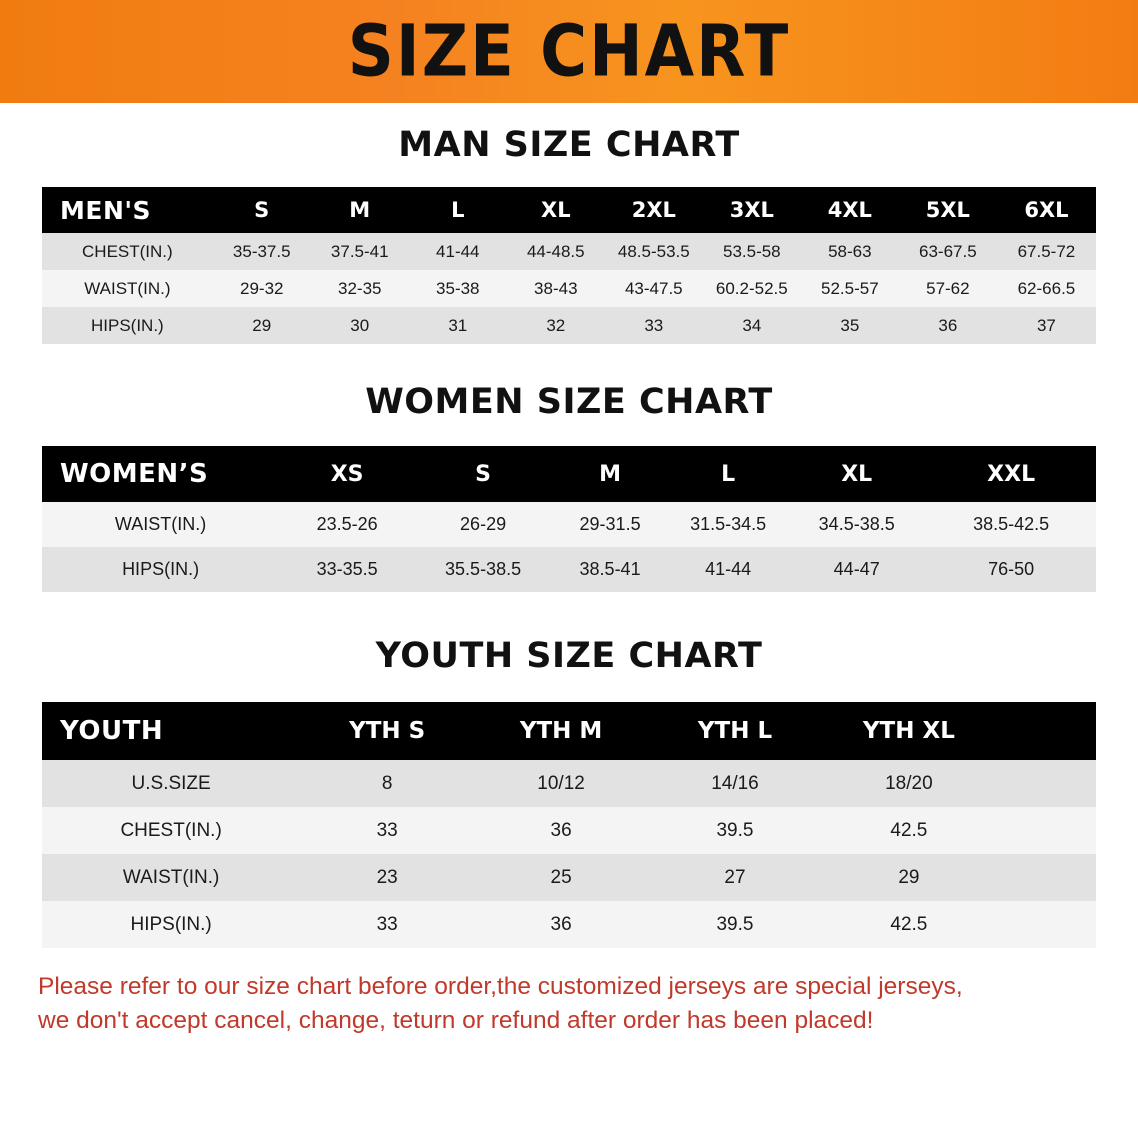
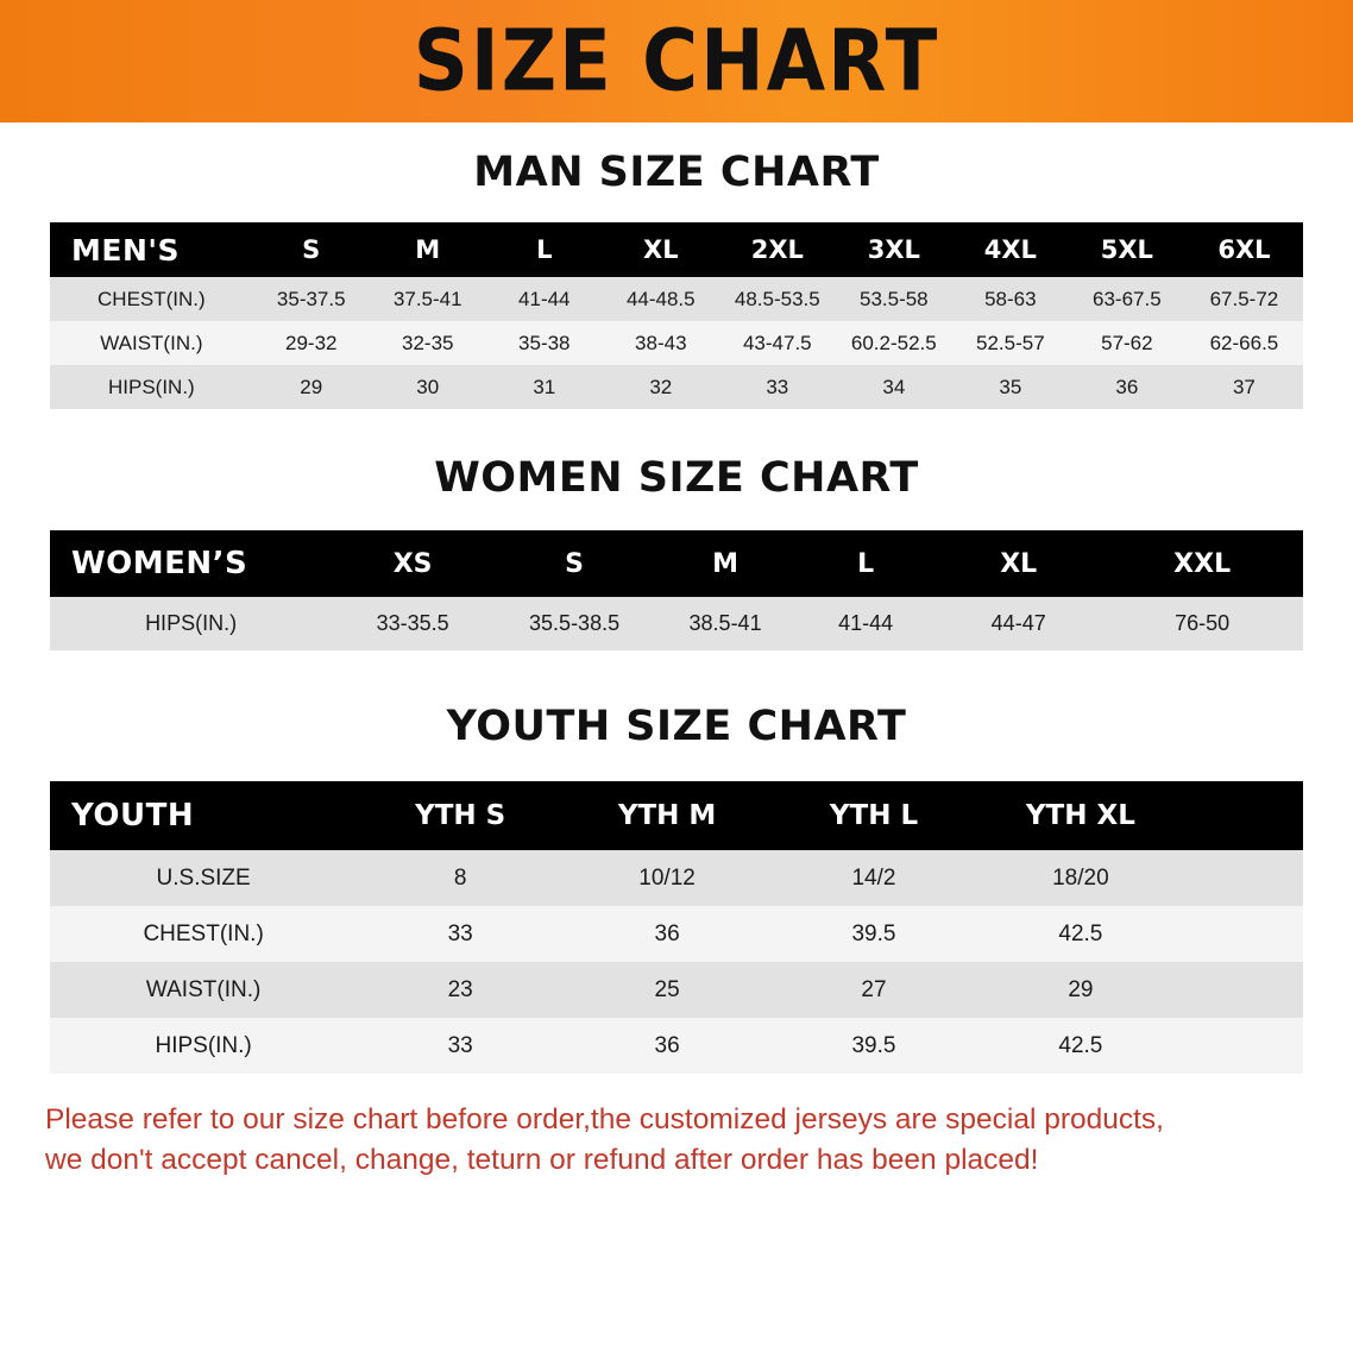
  SIZE CHART
  MAN SIZE CHART
  MEN'S	S	M	L	XL	2XL	3XL	4XL	5XL	6XL
  CHEST(IN.)	35-37.5	37.5-41	41-44	44-48.5	48.5-53.5	53.5-58	58-63	63-67.5	67.5-72
  WAIST(IN.)	29-32	32-35	35-38	38-43	43-47.5	60.2-52.5	52.5-57	57-62	62-66.5
  HIPS(IN.)	29	30	31	32	33	34	35	36	37
  WOMEN SIZE CHART
  WOMEN’S	XS	S	M	L	XL	XXL
- WAIST(IN.)	23.5-26	26-29	29-31.5	31.5-34.5	34.5-38.5	38.5-42.5
  HIPS(IN.)	33-35.5	35.5-38.5	38.5-41	41-44	44-47	76-50
  YOUTH SIZE CHART
  YOUTH	YTH S	YTH M	YTH L	YTH XL
- U.S.SIZE	8	10/12	14/16	18/20
+ U.S.SIZE	8	10/12	14/2	18/20
  CHEST(IN.)	33	36	39.5	42.5
  WAIST(IN.)	23	25	27	29
  HIPS(IN.)	33	36	39.5	42.5
- Please refer to our size chart before order,the customized jerseys are special jerseys,
+ Please refer to our size chart before order,the customized jerseys are special products,
  we don't accept cancel, change, teturn or refund after order has been placed!
